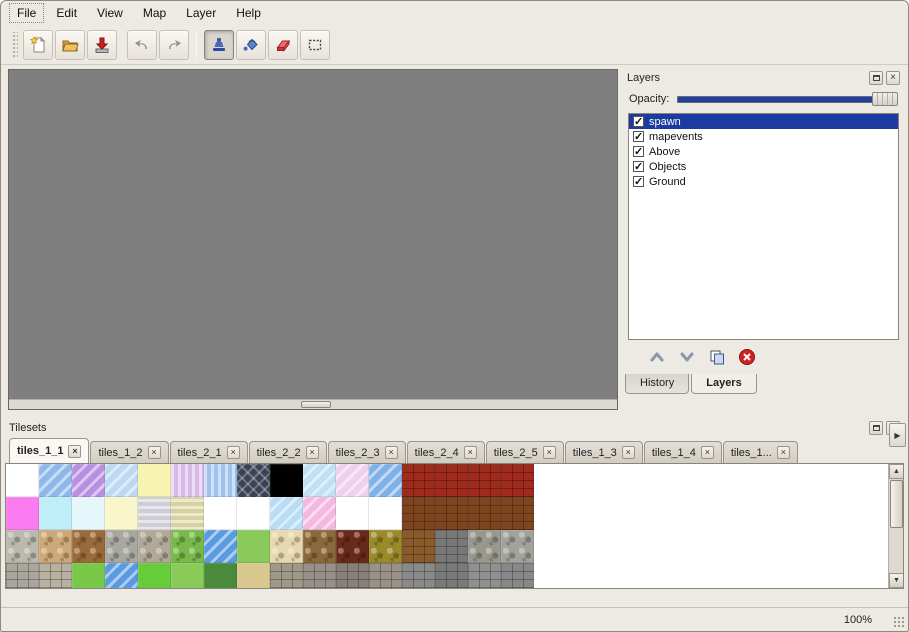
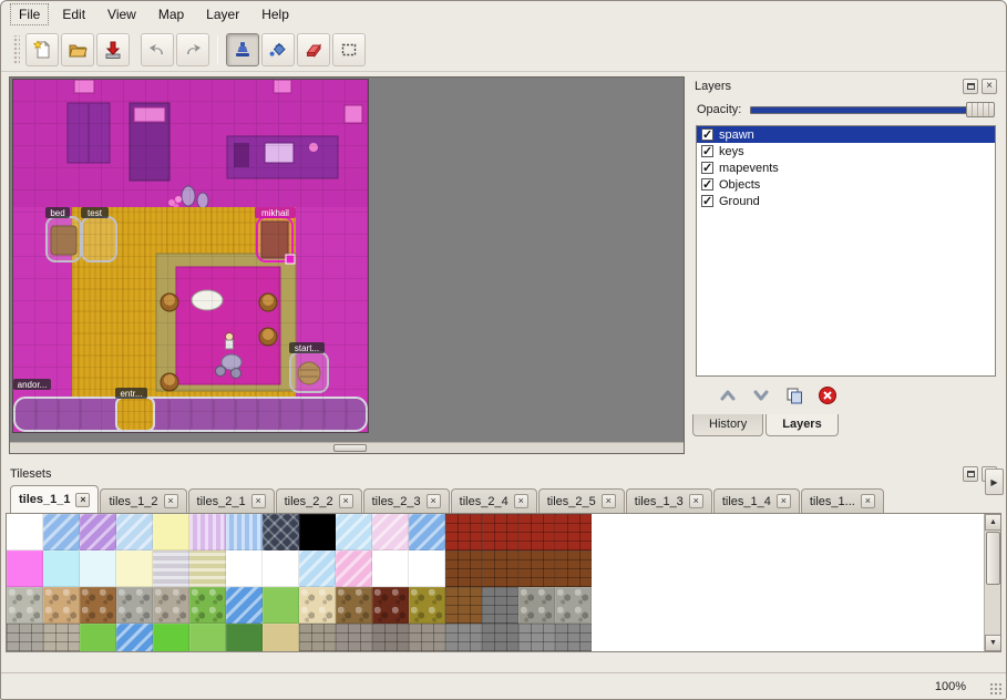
  File
  Edit
  View
  Map
  Layer
  Help
+ bed
+ test
+ mikhail
+ start...
+ entr...
+ andor...
  Layers
  ×
  Opacity:
  spawn
+ keys
  mapevents
- Above
  Objects
  Ground
  History
  Layers
  Tilesets
  tiles_1_1
  ×
  tiles_1_2
  ×
  tiles_2_1
  ×
  tiles_2_2
  ×
  tiles_2_3
  ×
  tiles_2_4
  ×
  tiles_2_5
  ×
  tiles_1_3
  ×
  tiles_1_4
  ×
  tiles_1...
  ×
  ▶
  100%
